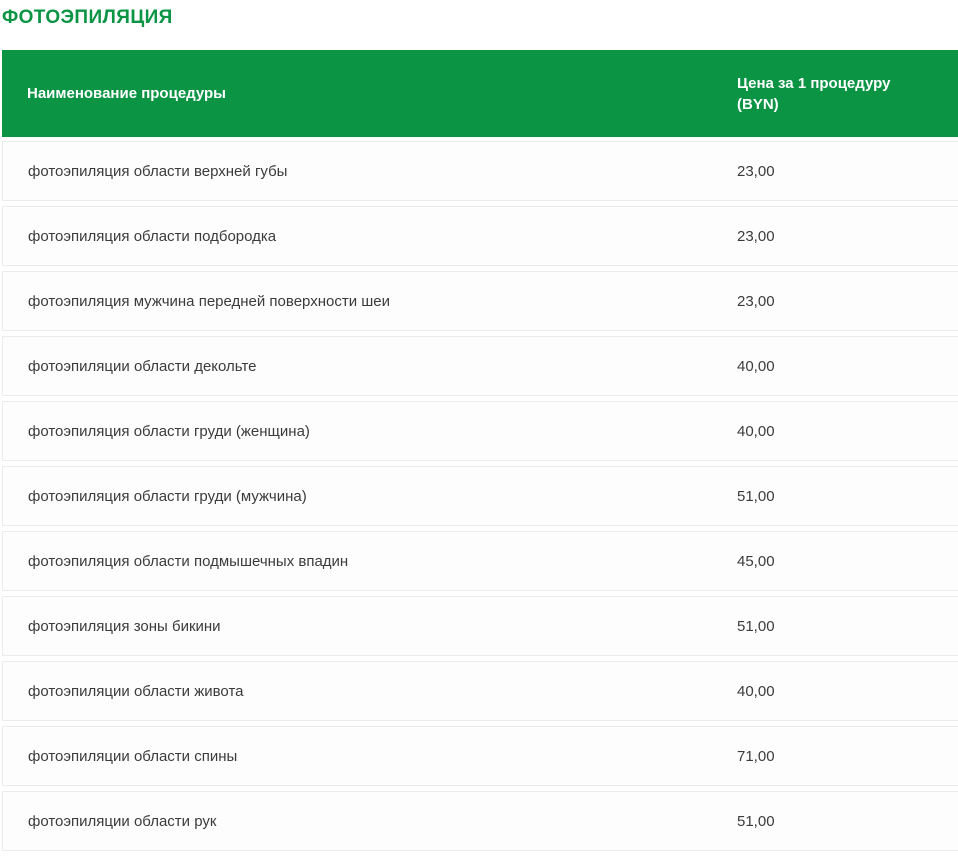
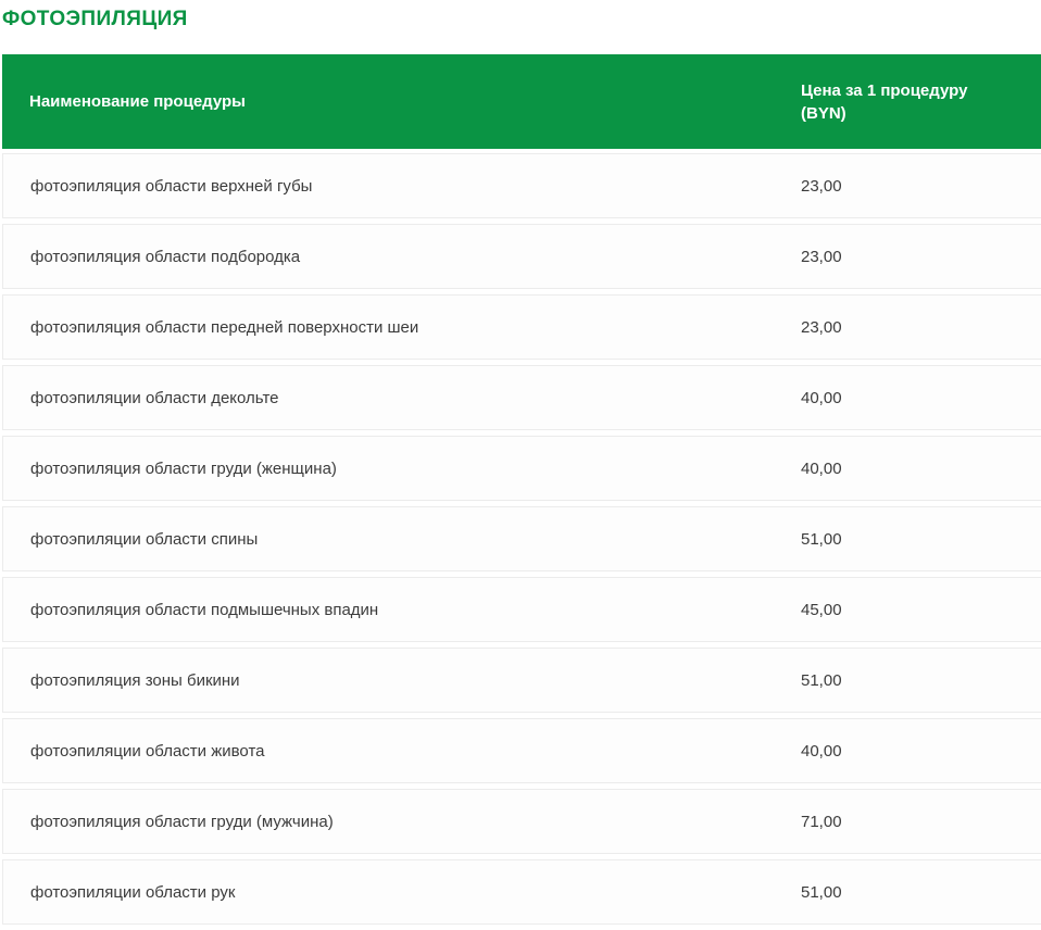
  ФОТОЭПИЛЯЦИЯ
  Наименование процедуры
  Цена за 1 процедуру (BYN)
  фотоэпиляция области верхней губы
  23,00
  фотоэпиляция области подбородка
  23,00
- фотоэпиляция мужчина передней поверхности шеи
+ фотоэпиляция области передней поверхности шеи
  23,00
  фотоэпиляции области декольте
  40,00
  фотоэпиляция области груди (женщина)
  40,00
- фотоэпиляция области груди (мужчина)
+ фотоэпиляции области спины
  51,00
  фотоэпиляция области подмышечных впадин
  45,00
  фотоэпиляция зоны бикини
  51,00
  фотоэпиляции области живота
  40,00
- фотоэпиляции области спины
+ фотоэпиляция области груди (мужчина)
  71,00
  фотоэпиляции области рук
  51,00
